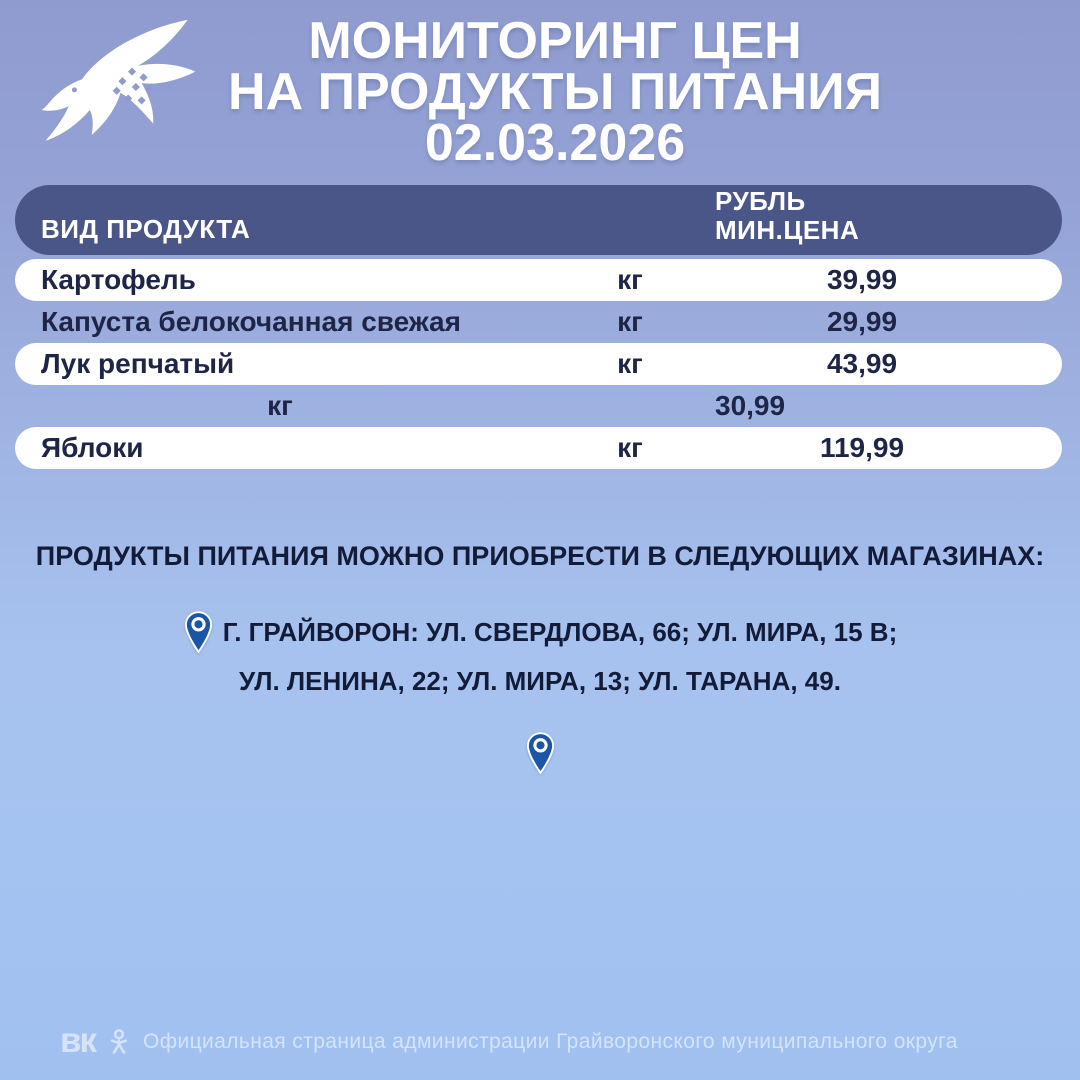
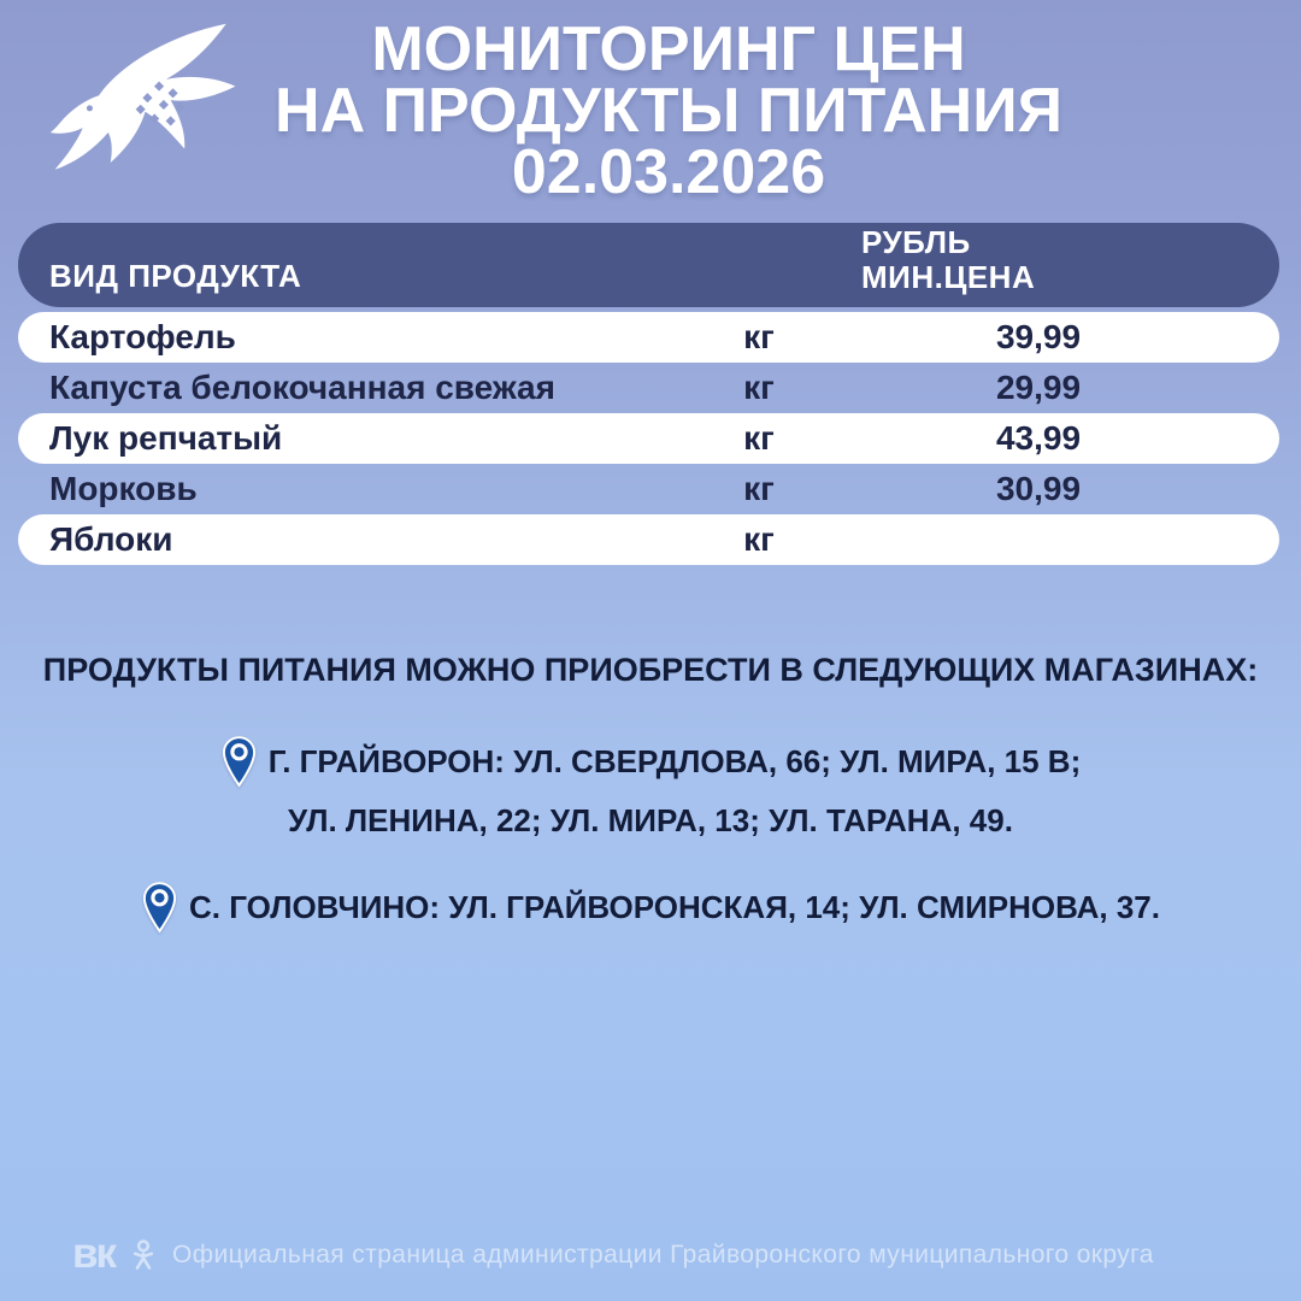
  МОНИТОРИНГ ЦЕН
  НА ПРОДУКТЫ ПИТАНИЯ
  02.03.2026
  ВИД ПРОДУКТА
  РУБЛЬ
  МИН.ЦЕНА
  Картофель
  кг
  39,99
  Капуста белокочанная свежая
  кг
  29,99
  Лук репчатый
  кг
  43,99
+ Морковь
  кг
  30,99
  Яблоки
  кг
- 119,99
  ПРОДУКТЫ ПИТАНИЯ МОЖНО ПРИОБРЕСТИ В СЛЕДУЮЩИХ МАГАЗИНАХ:
  Г. ГРАЙВОРОН: УЛ. СВЕРДЛОВА, 66; УЛ. МИРА, 15 В;
  УЛ. ЛЕНИНА, 22; УЛ. МИРА, 13; УЛ. ТАРАНА, 49.
+ С. ГОЛОВЧИНО: УЛ. ГРАЙВОРОНСКАЯ, 14; УЛ. СМИРНОВА, 37.
  вк
  Официальная страница администрации Грайворонского муниципального округа
